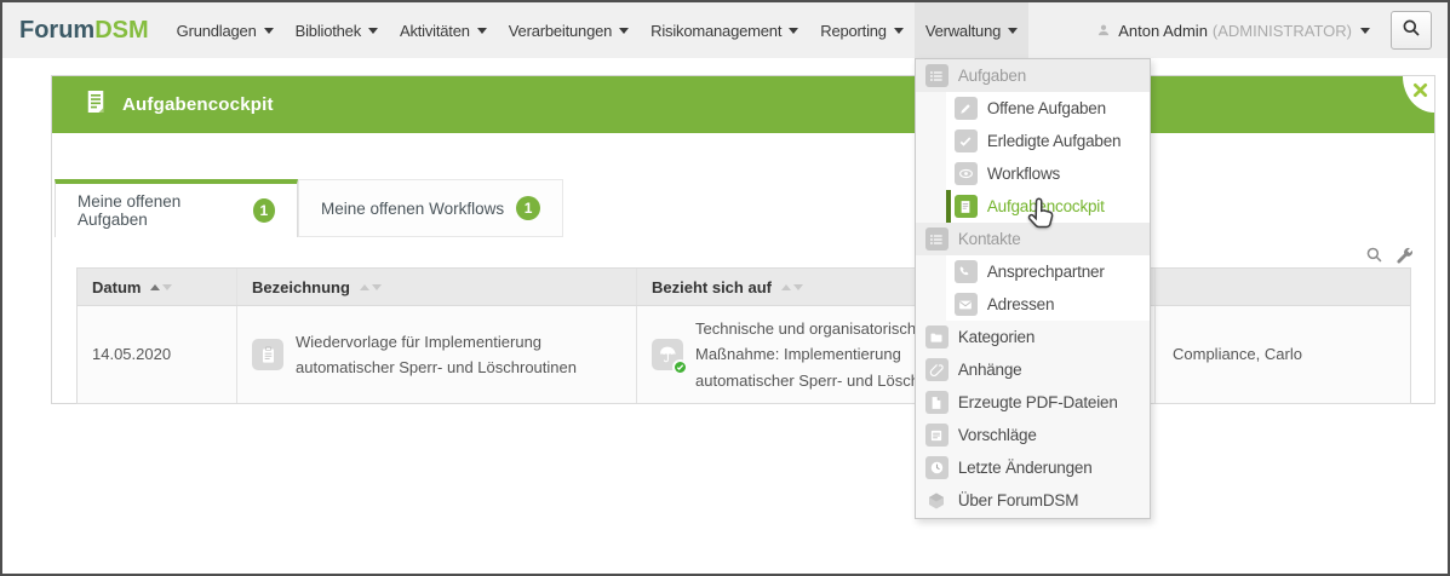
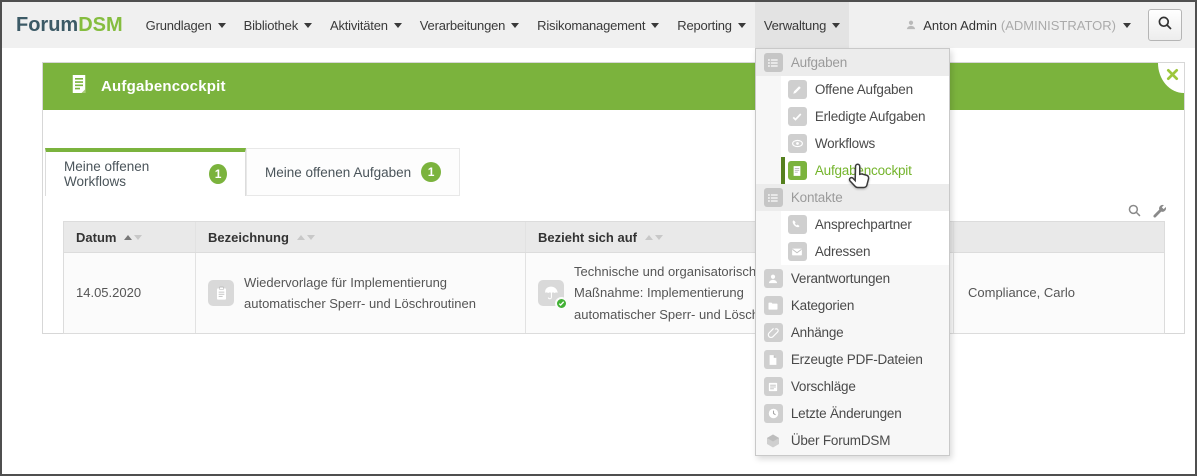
  ForumDSM
  Grundlagen
  Bibliothek
  Aktivitäten
  Verarbeitungen
  Risikomanagement
  Reporting
  Verwaltung
  Aufgaben
  Offene Aufgaben
  Erledigte Aufgaben
  Workflows
  Aufgabncockpit
  Kontakte
  Ansprechpartner
  Adressen
+ Verantwortungen
  Kategorien
  Anhänge
  Erzeugte PDF-Dateien
  Vorschläge
  Letzte Änderungen
  Über ForumDSM
  Anton Admin
  (ADMINISTRATOR)
  Aufgabencockpit
- Meine offenen Aufgaben
+ Meine offenen Workflows
  1
- Meine offenen Workflows
+ Meine offenen Aufgaben
  1
  Datum
  Bezeichnung
  Bezieht sich auf
  14.05.2020
  Wiedervorlage für Implementierung automatischer Sperr- und Löschroutinen
  Technische und organisatorisch Maßnahme: Implementierung automatischer Sperr- und Lösc
  Compliance, Carlo
